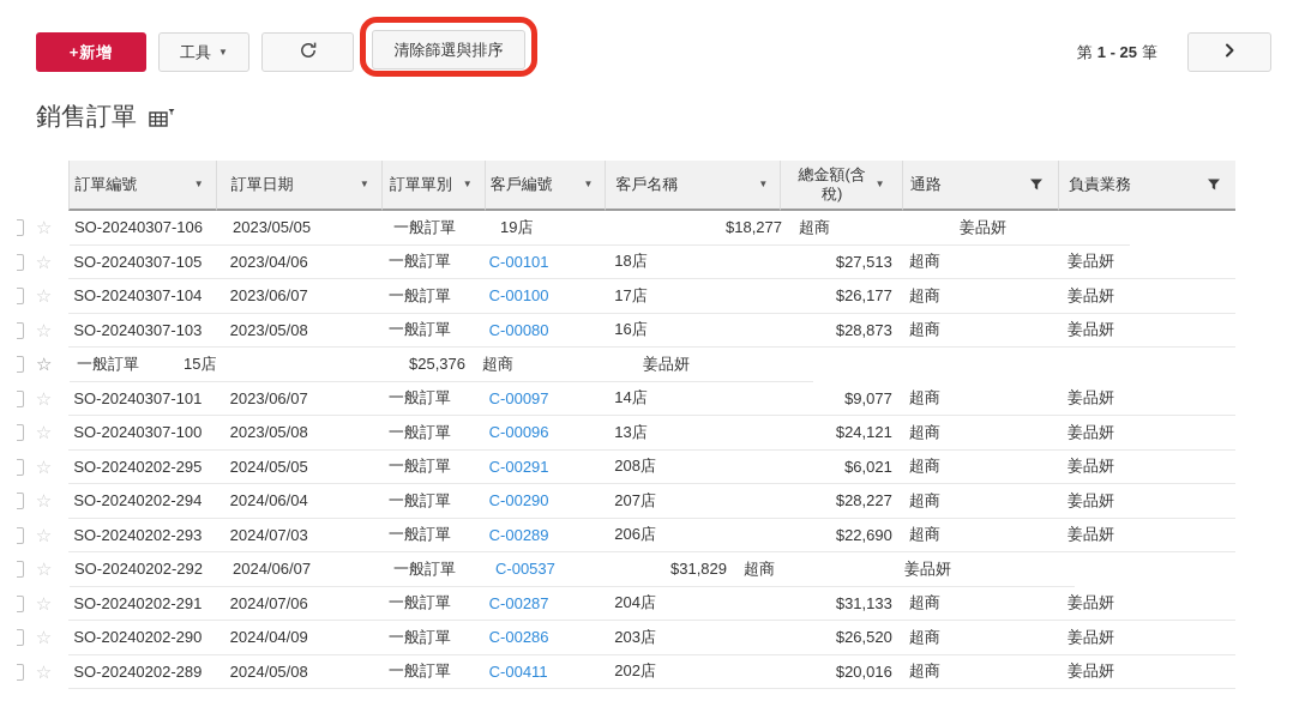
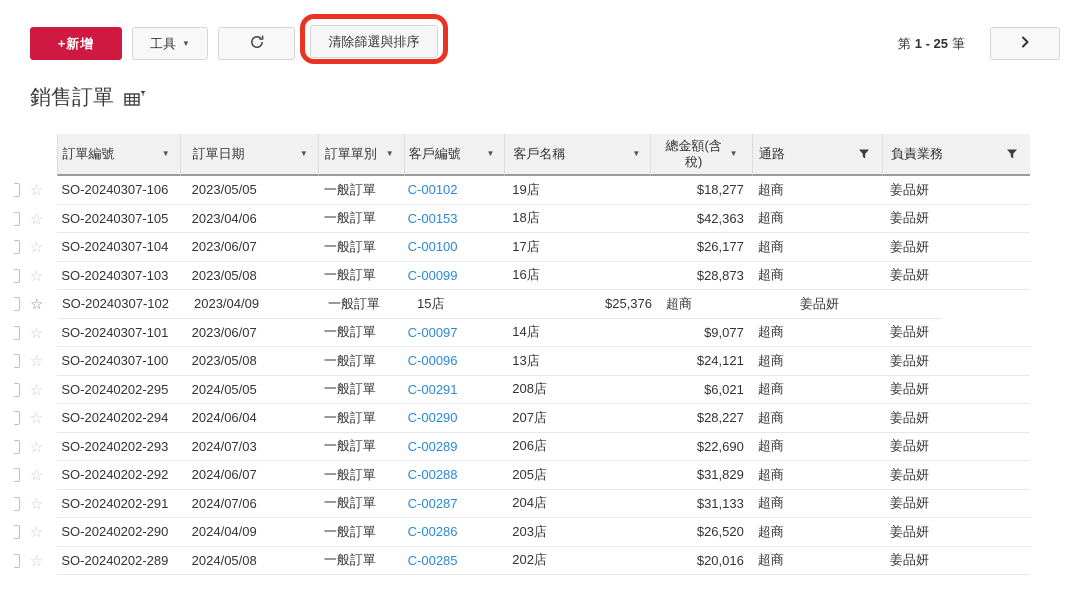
  +新增
  工具
  ▼
  清除篩選與排序
  第
  1 - 25
  筆
  銷售訂單
  訂單編號
  ▼
  訂單日期
  ▼
  訂單單別
  ▼
  客戶編號
  ▼
  客戶名稱
  ▼
  總金額(含稅)
  ▼
  通路
  負責業務
  ☆
  SO-20240307-106
  2023/05/05
  一般訂單
+ C-00102
  19店
  $18,277
  超商
  姜品妍
  ☆
  SO-20240307-105
  2023/04/06
  一般訂單
- C-00101
+ C-00153
  18店
- $27,513
+ $42,363
  超商
  姜品妍
  ☆
  SO-20240307-104
  2023/06/07
  一般訂單
  C-00100
  17店
  $26,177
  超商
  姜品妍
  ☆
  SO-20240307-103
  2023/05/08
  一般訂單
- C-00080
+ C-00099
  16店
  $28,873
  超商
  姜品妍
  ☆
+ SO-20240307-102
+ 2023/04/09
  一般訂單
  15店
  $25,376
  超商
  姜品妍
  ☆
  SO-20240307-101
  2023/06/07
  一般訂單
  C-00097
  14店
  $9,077
  超商
  姜品妍
  ☆
  SO-20240307-100
  2023/05/08
  一般訂單
  C-00096
  13店
  $24,121
  超商
  姜品妍
  ☆
  SO-20240202-295
  2024/05/05
  一般訂單
  C-00291
  208店
  $6,021
  超商
  姜品妍
  ☆
  SO-20240202-294
  2024/06/04
  一般訂單
  C-00290
  207店
  $28,227
  超商
  姜品妍
  ☆
  SO-20240202-293
  2024/07/03
  一般訂單
  C-00289
  206店
  $22,690
  超商
  姜品妍
  ☆
  SO-20240202-292
  2024/06/07
  一般訂單
- C-00537
+ C-00288
+ 205店
  $31,829
  超商
  姜品妍
  ☆
  SO-20240202-291
  2024/07/06
  一般訂單
  C-00287
  204店
  $31,133
  超商
  姜品妍
  ☆
  SO-20240202-290
  2024/04/09
  一般訂單
  C-00286
  203店
  $26,520
  超商
  姜品妍
  ☆
  SO-20240202-289
  2024/05/08
  一般訂單
- C-00411
+ C-00285
  202店
  $20,016
  超商
  姜品妍
